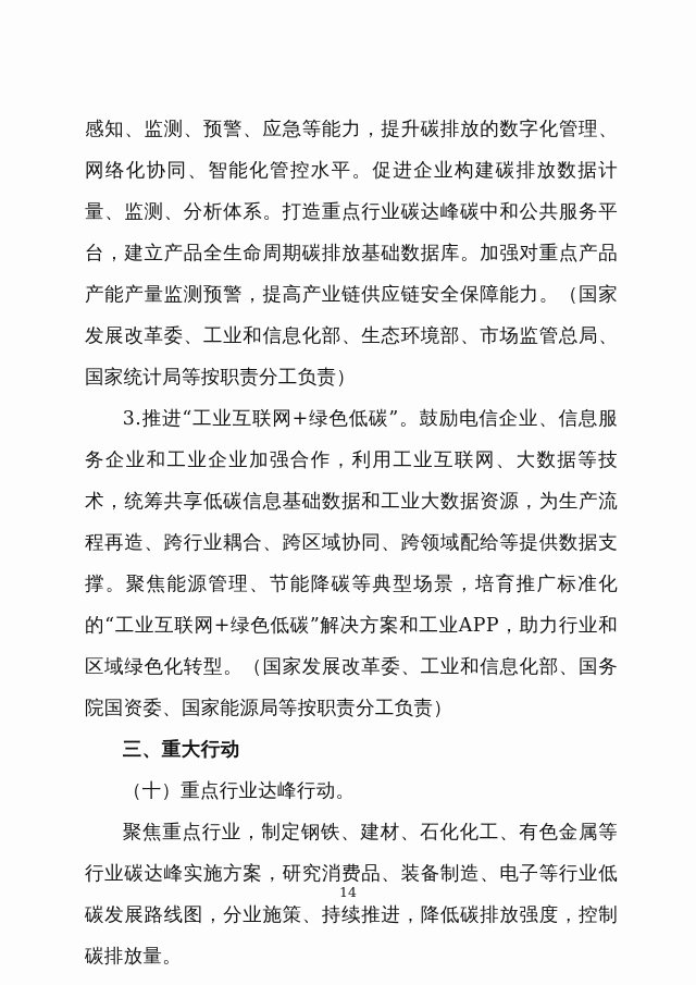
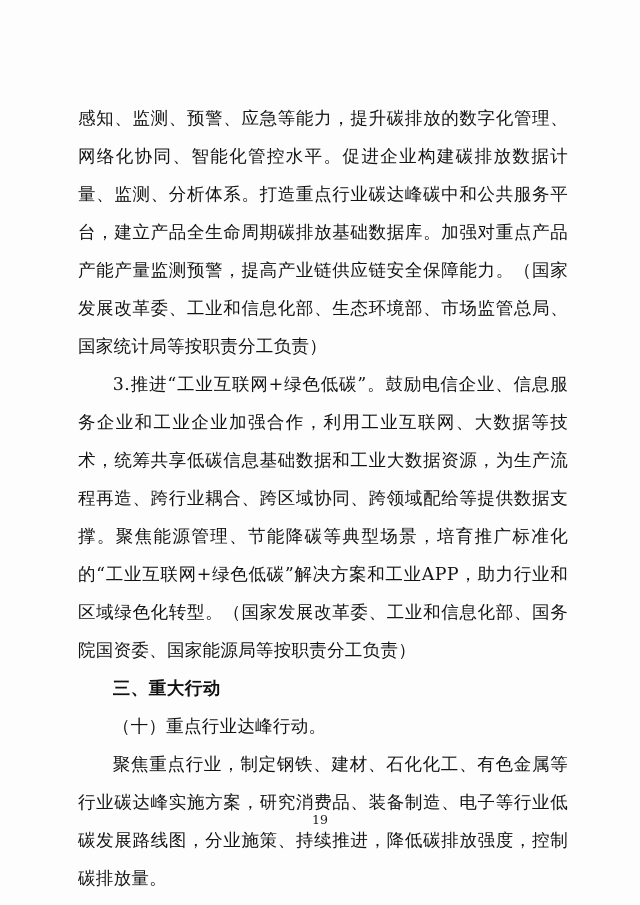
  感知、监测、预警、应急等能力，提升碳排放的数字化管理、网络化协同、智能化管控水平。促进企业构建碳排放数据计量、监测、分析体系。打造重点行业碳达峰碳中和公共服务平台，建立产品全生命周期碳排放基础数据库。加强对重点产品产能产量监测预警，提高产业链供应链安全保障能力。（国家发展改革委、工业和信息化部、生态环境部、市场监管总局、国家统计局等按职责分工负责）
  3.推进“工业互联网+绿色低碳”。鼓励电信企业、信息服务企业和工业企业加强合作，利用工业互联网、大数据等技术，统筹共享低碳信息基础数据和工业大数据资源，为生产流程再造、跨行业耦合、跨区域协同、跨领域配给等提供数据支撑。聚焦能源管理、节能降碳等典型场景，培育推广标准化的“工业互联网+绿色低碳”解决方案和工业APP，助力行业和区域绿色化转型。（国家发展改革委、工业和信息化部、国务院国资委、国家能源局等按职责分工负责）
  三、重大行动
  （十）重点行业达峰行动。
  聚焦重点行业，制定钢铁、建材、石化化工、有色金属等行业碳达峰实施方案，研究消费品、装备制造、电子等行业低碳发展路线图，分业施策、持续推进，降低碳排放强度，控制碳排放量。
- 14
+ 19
